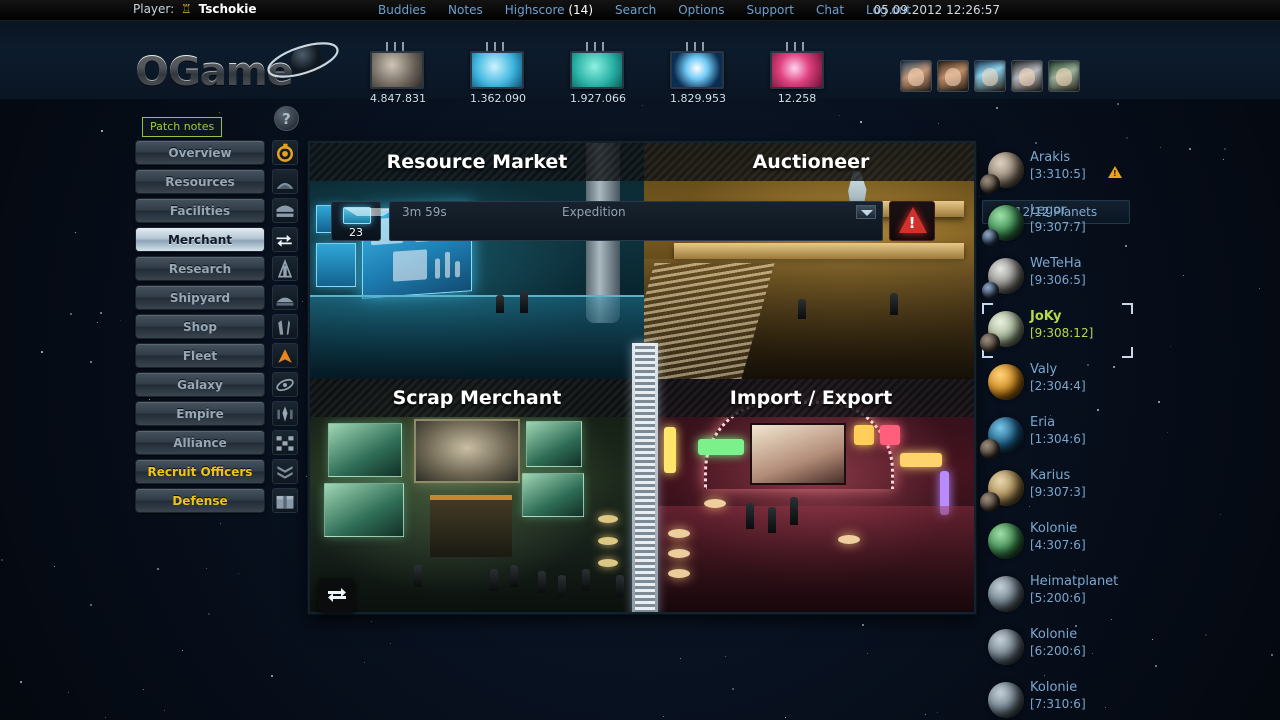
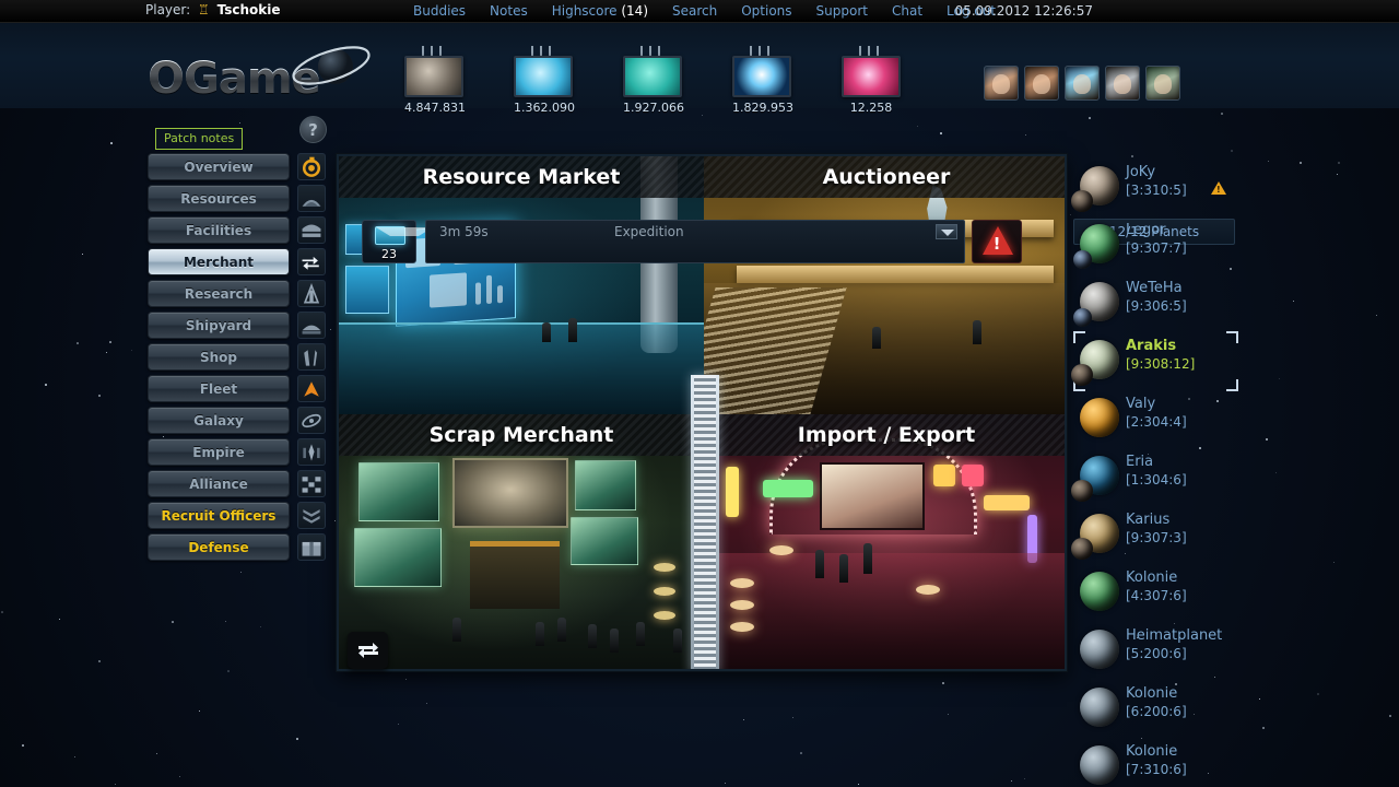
  Player: ♖ Tschokie
  Buddies Notes Highscore (14) Search Options Support Chat Log out
  05.09.2012 12:26:57
  OGame
  4.847.831
  1.362.090
  1.927.066
  1.829.953
  12.258
  Patch notes
  23
  3m 59s
  Expedition
  !
  2/12 Planets
  ?
  Overview
  Resources
  Facilities
  Merchant
  Research
  Shipyard
  Shop
  Fleet
  Galaxy
  Empire
  Alliance
  Recruit Officers
  Defense
  Resource Market
  Auctioneer
  Scrap Merchant
  Import / Export
- Arakis
+ JoKy
  [3:310:5]
  Legor
  [9:307:7]
  WeTeHa
  [9:306:5]
- JoKy
+ Arakis
  [9:308:12]
  Valy
  [2:304:4]
  Eria
  [1:304:6]
  Karius
  [9:307:3]
  Kolonie
  [4:307:6]
  Heimatplanet
  [5:200:6]
  Kolonie
  [6:200:6]
  Kolonie
  [7:310:6]
